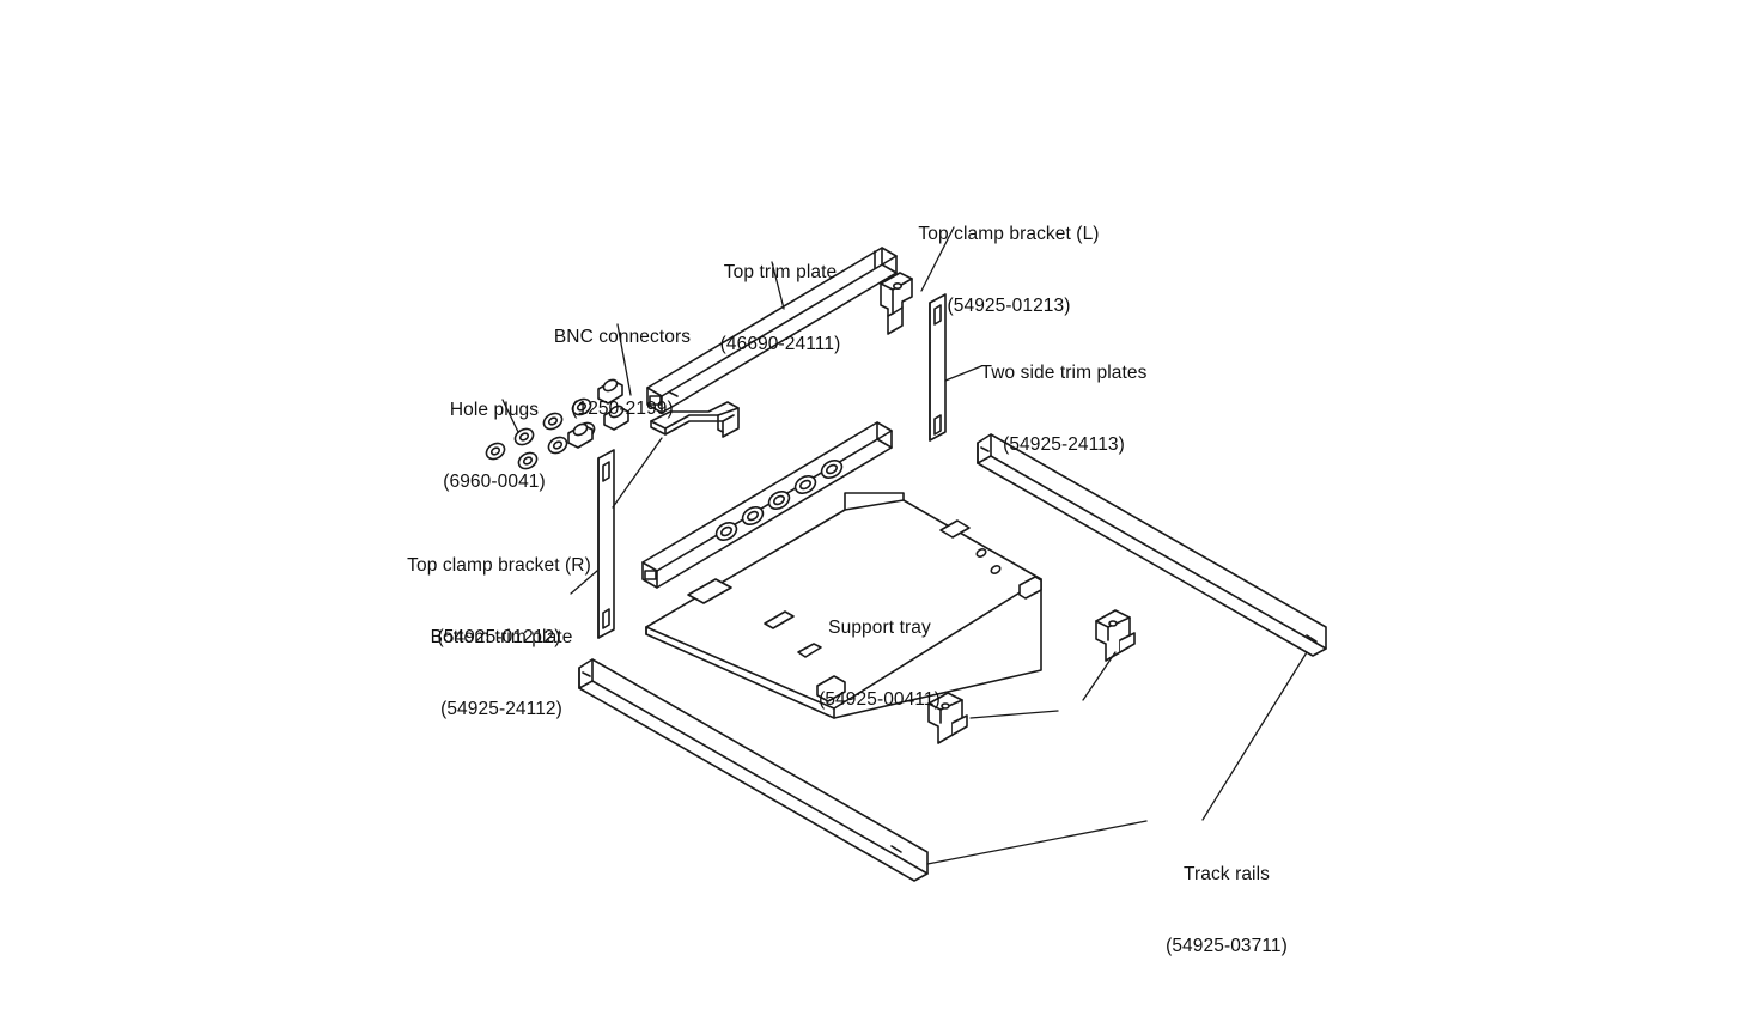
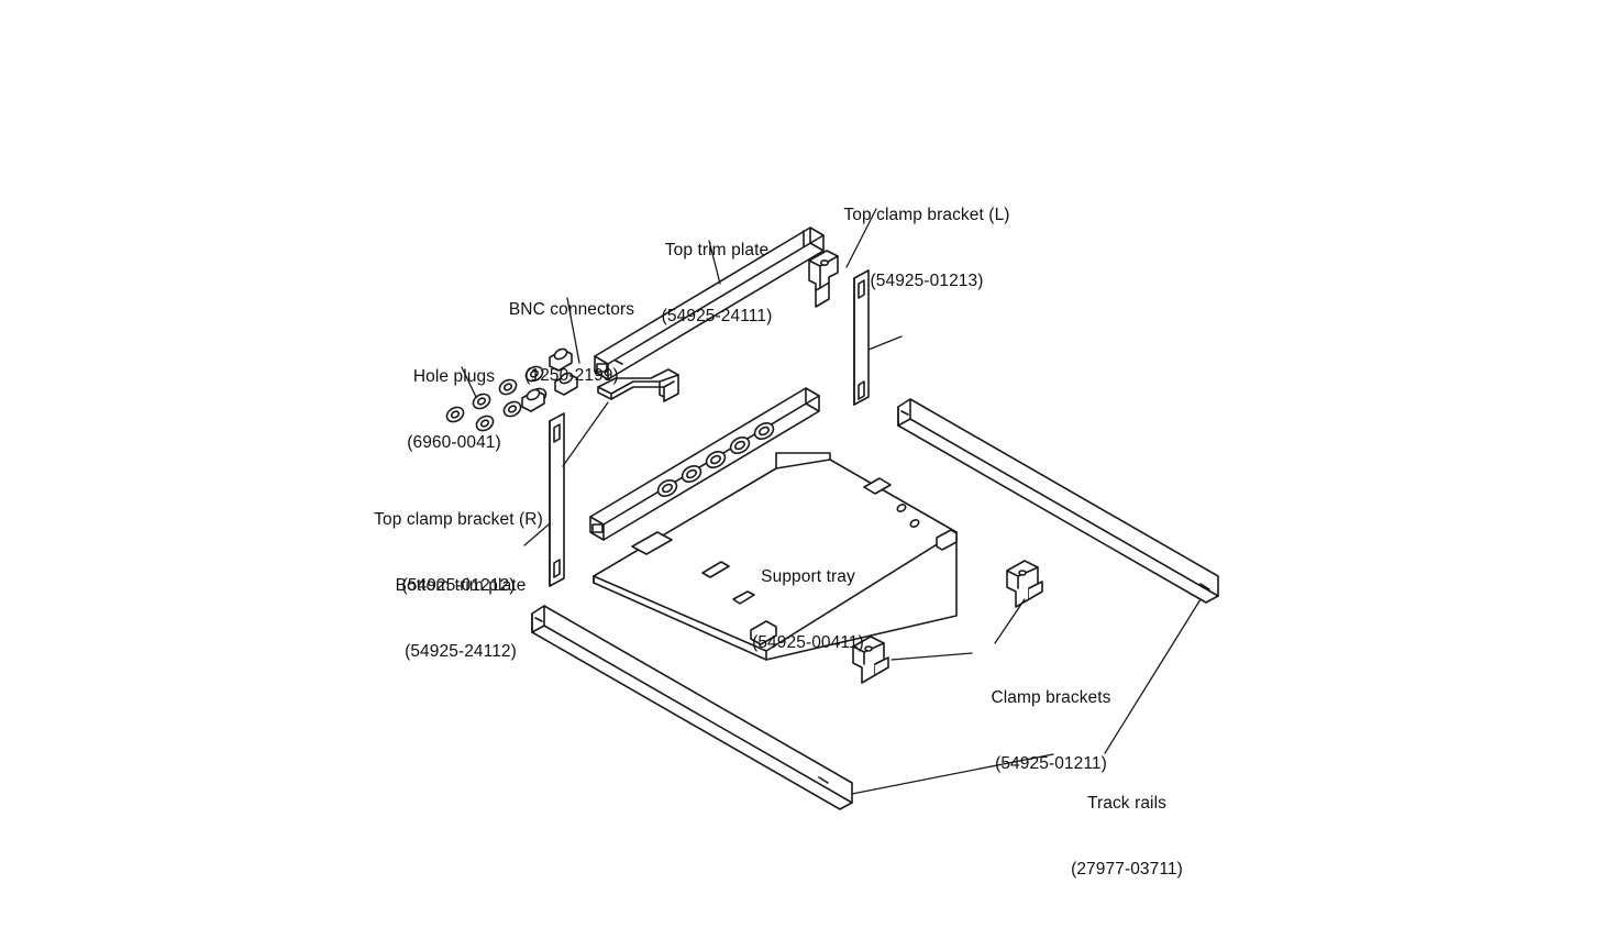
  Top clamp bracket (L)
  (54925-01213)
  Top trim plate
- (46690-24111)
+ (54925-24111)
- Two side trim plates
- (54925-24113)
  BNC connectors
  (1250-2199)
  Hole plugs
  (6960-0041)
  Top clamp bracket (R)
  (54925-01212)
  Bottom trim plate
  (54925-24112)
  Support tray
  (54925-00411)
+ Clamp brackets
+ (54925-01211)
  Track rails
- (54925-03711)
+ (27977-03711)
